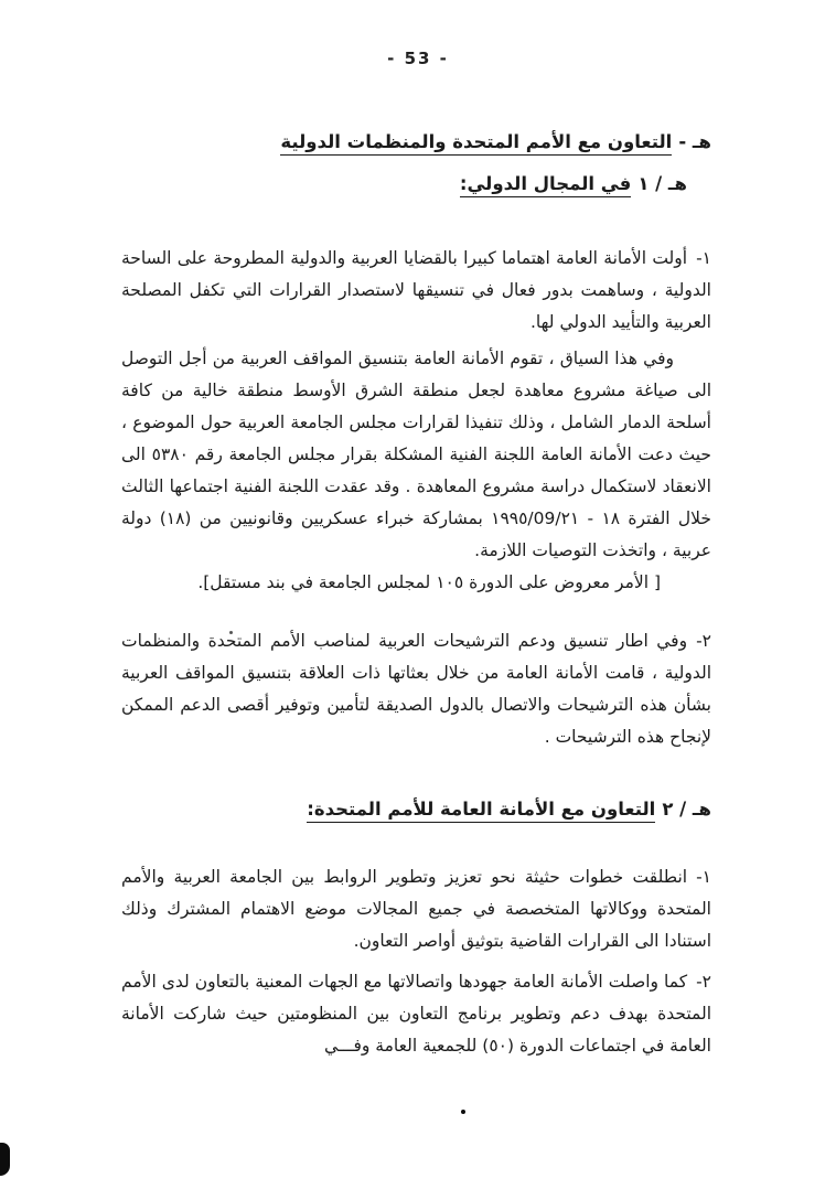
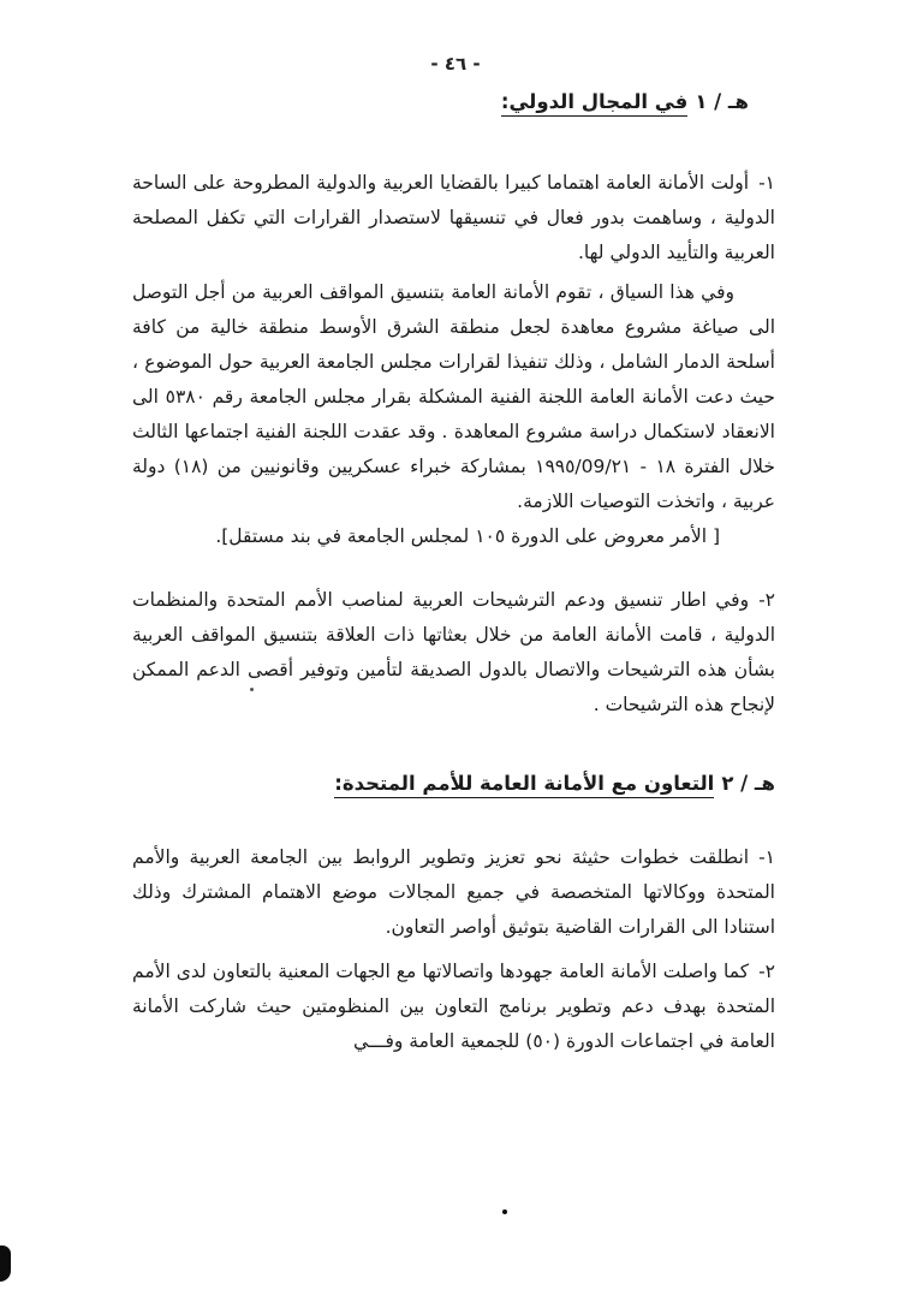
- - 53 -
+ - ٤٦ -
- هـ -التعاون مع الأمم المتحدة والمنظمات الدولية
  هـ / ١في المجال الدولي:
  ١-أولت الأمانة العامة اهتماما كبيرا بالقضايا العربية والدولية المطروحة على الساحة الدولية ، وساهمت بدور فعال في تنسيقها لاستصدار القرارات التي تكفل المصلحة العربية والتأييد الدولي لها.
  وفي هذا السياق ، تقوم الأمانة العامة بتنسيق المواقف العربية من أجل التوصل الى صياغة مشروع معاهدة لجعل منطقة الشرق الأوسط منطقة خالية من كافة أسلحة الدمار الشامل ، وذلك تنفيذا لقرارات مجلس الجامعة العربية حول الموضوع ، حيث دعت الأمانة العامة اللجنة الفنية المشكلة بقرار مجلس الجامعة رقم ٥٣٨٠ الى الانعقاد لاستكمال دراسة مشروع المعاهدة . وقد عقدت اللجنة الفنية اجتماعها الثالث خلال الفترة ١٨ - ١٩٩٥/09/٢١ بمشاركة خبراء عسكريين وقانونيين من (١٨) دولة عربية ، واتخذت التوصيات اللازمة.
  [ الأمر معروض على الدورة ١٠٥ لمجلس الجامعة في بند مستقل].
  ٢-وفي اطار تنسيق ودعم الترشيحات العربية لمناصب الأمم المتحدة والمنظمات الدولية ، قامت الأمانة العامة من خلال بعثاتها ذات العلاقة بتنسيق المواقف العربية بشأن هذه الترشيحات والاتصال بالدول الصديقة لتأمين وتوفير أقصى الدعم الممكن لإنجاح هذه الترشيحات .
  هـ / ٢التعاون مع الأمانة العامة للأمم المتحدة:
  ١-انطلقت خطوات حثيثة نحو تعزيز وتطوير الروابط بين الجامعة العربية والأمم المتحدة ووكالاتها المتخصصة في جميع المجالات موضع الاهتمام المشترك وذلك استنادا الى القرارات القاضية بتوثيق أواصر التعاون.
  ٢-كما واصلت الأمانة العامة جهودها واتصالاتها مع الجهات المعنية بالتعاون لدى الأمم المتحدة بهدف دعم وتطوير برنامج التعاون بين المنظومتين حيث شاركت الأمانة العامة في اجتماعات الدورة (٥٠) للجمعية العامة وفـــي
